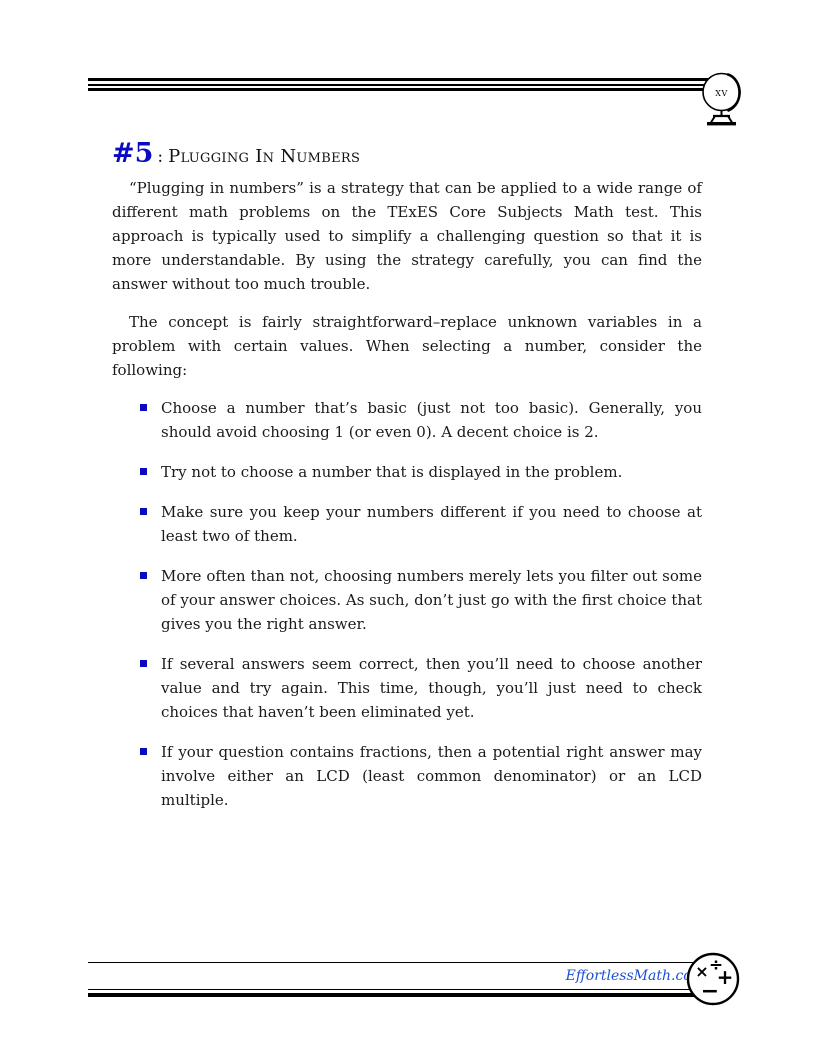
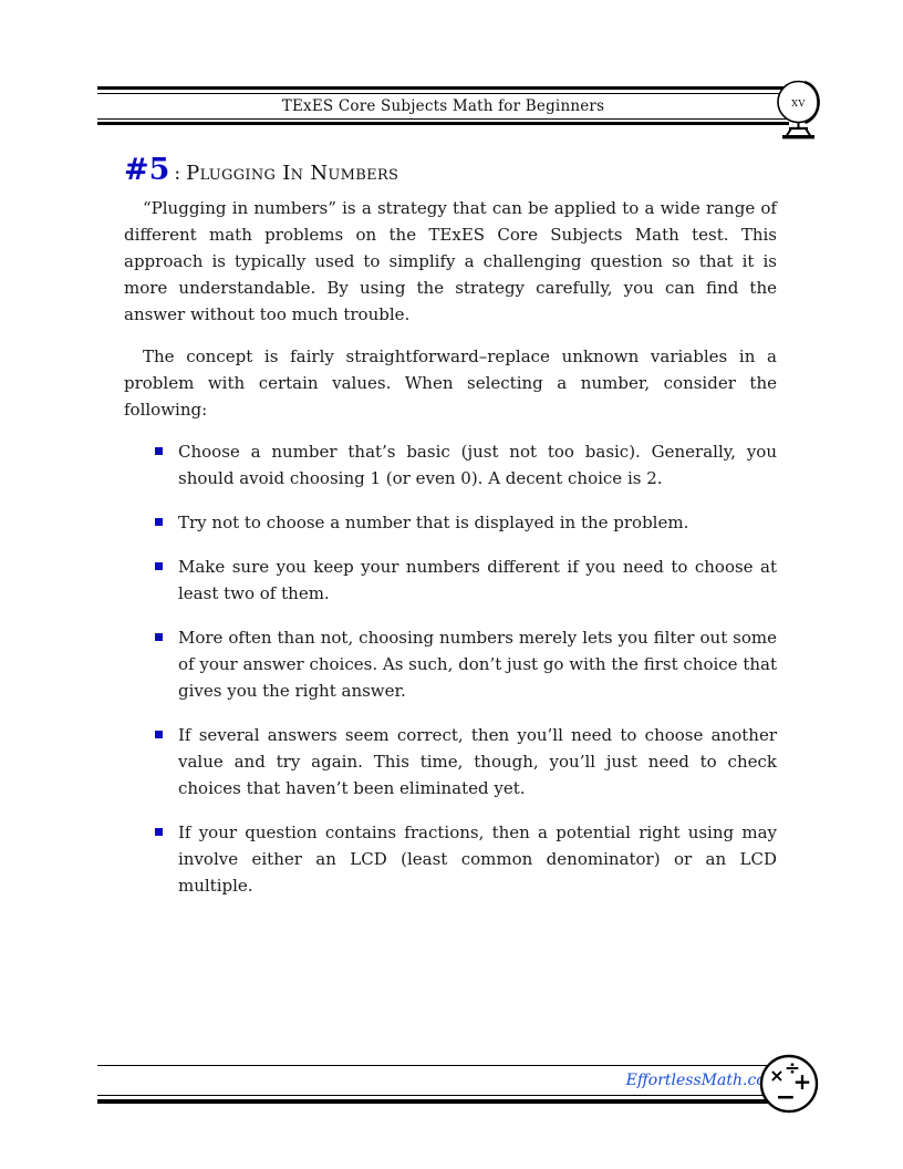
+ TExES Core Subjects Math for Beginners
  xv
  #5
  :
  Plugging In Numbers
  “Plugging in numbers” is a strategy that can be applied to a wide range of different math problems on the TExES Core Subjects Math test. This approach is typically used to simplify a challenging question so that it is more understandable. By using the strategy carefully, you can find the answer without too much trouble.
  The concept is fairly straightforward–replace unknown variables in a problem with certain values. When selecting a number, consider the following:
  Choose a number that’s basic (just not too basic). Generally, you should avoid choosing 1 (or even 0). A decent choice is 2.
  Try not to choose a number that is displayed in the problem.
  Make sure you keep your numbers different if you need to choose at least two of them.
  More often than not, choosing numbers merely lets you filter out some of your answer choices. As such, don’t just go with the first choice that gives you the right answer.
  If several answers seem correct, then you’ll need to choose another value and try again. This time, though, you’ll just need to check choices that haven’t been eliminated yet.
- If your question contains fractions, then a potential right answer may involve either an LCD (least common denominator) or an LCD multiple.
+ If your question contains fractions, then a potential right using may involve either an LCD (least common denominator) or an LCD multiple.
  EffortlessMath.c
  ×
  ÷
  +
  −
